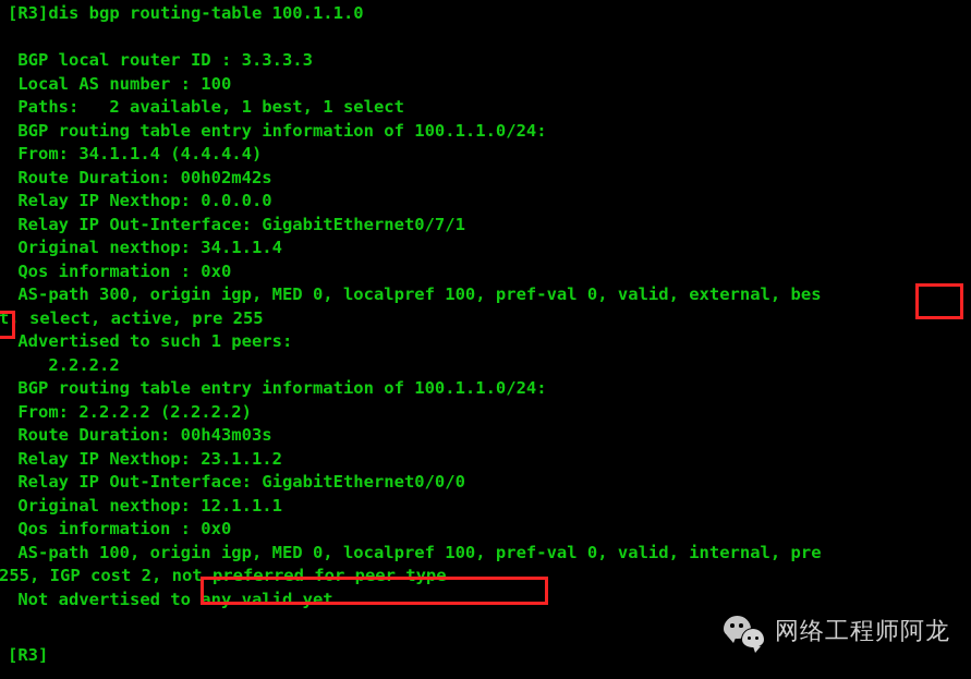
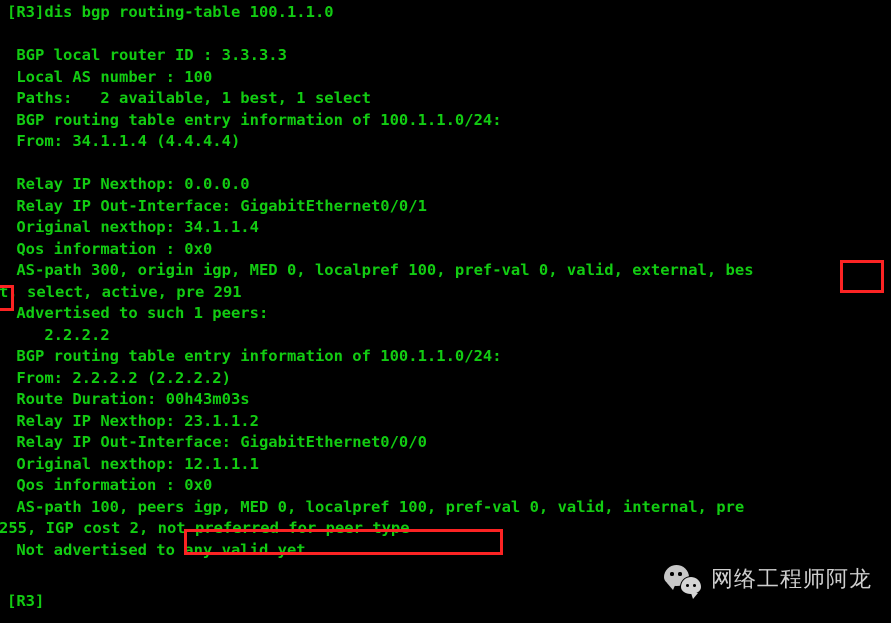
  [R3]dis bgp routing-table 100.1.1.0
  BGP local router ID : 3.3.3.3
  Local AS number : 100
  Paths: 2 available, 1 best, 1 select
  BGP routing table entry information of 100.1.1.0/24:
  From: 34.1.1.4 (4.4.4.4)
- Route Duration: 00h02m42s
  Relay IP Nexthop: 0.0.0.0
- Relay IP Out-Interface: GigabitEthernet0/7/1
+ Relay IP Out-Interface: GigabitEthernet0/0/1
  Original nexthop: 34.1.1.4
  Qos information : 0x0
  AS-path 300, origin igp, MED 0, localpref 100, pref-val 0, valid, external, bes
- t, select, active, pre 255
+ t, select, active, pre 291
  Advertised to such 1 peers:
  2.2.2.2
  BGP routing table entry information of 100.1.1.0/24:
  From: 2.2.2.2 (2.2.2.2)
  Route Duration: 00h43m03s
  Relay IP Nexthop: 23.1.1.2
  Relay IP Out-Interface: GigabitEthernet0/0/0
  Original nexthop: 12.1.1.1
  Qos information : 0x0
- AS-path 100, origin igp, MED 0, localpref 100, pref-val 0, valid, internal, pre
+ AS-path 100, peers igp, MED 0, localpref 100, pref-val 0, valid, internal, pre
  255, IGP cost 2, not preferred for peer type
  Not advertised to any valid yet
  [R3]
  网络工程师阿龙
